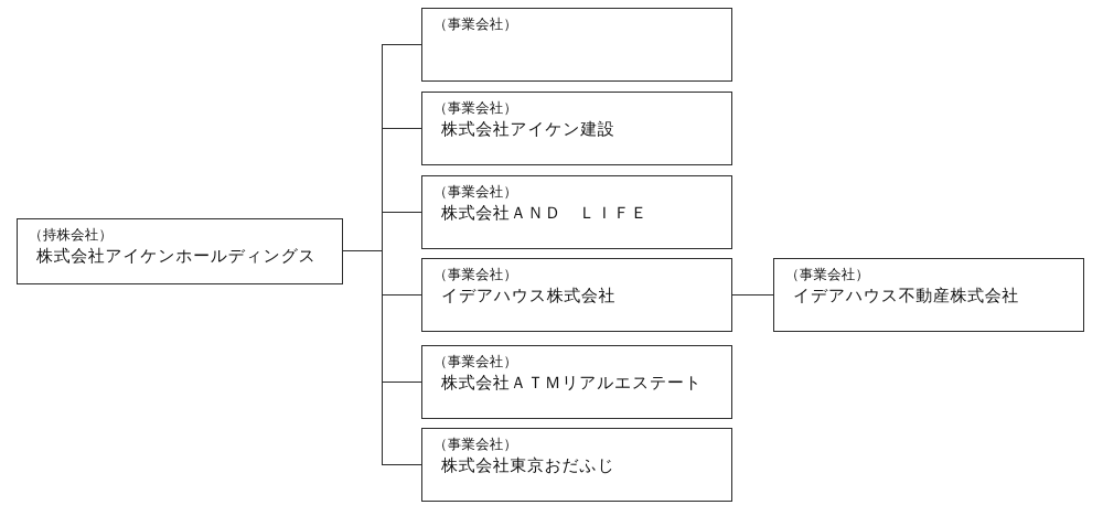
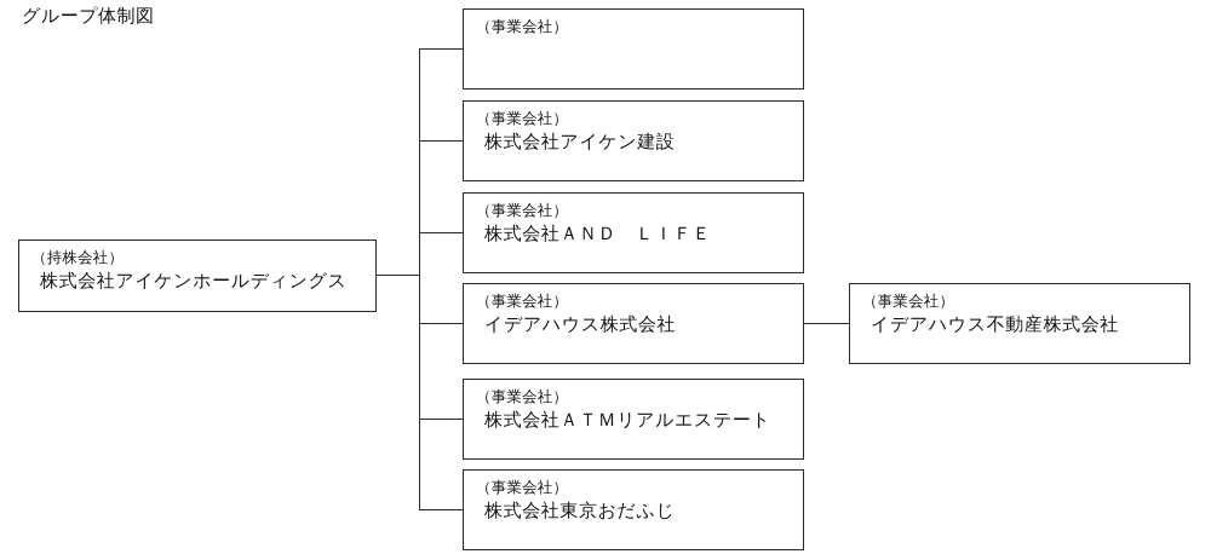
+ グループ体制図
  （持株会社）
  株式会社アイケンホールディングス
  （事業会社）
  （事業会社）
  株式会社アイケン建設
  （事業会社）
  株式会社ＡＮＤ ＬＩＦＥ
  （事業会社）
  イデアハウス株式会社
  （事業会社）
  イデアハウス不動産株式会社
  （事業会社）
  株式会社ＡＴＭリアルエステート
  （事業会社）
  株式会社東京おだふじ
